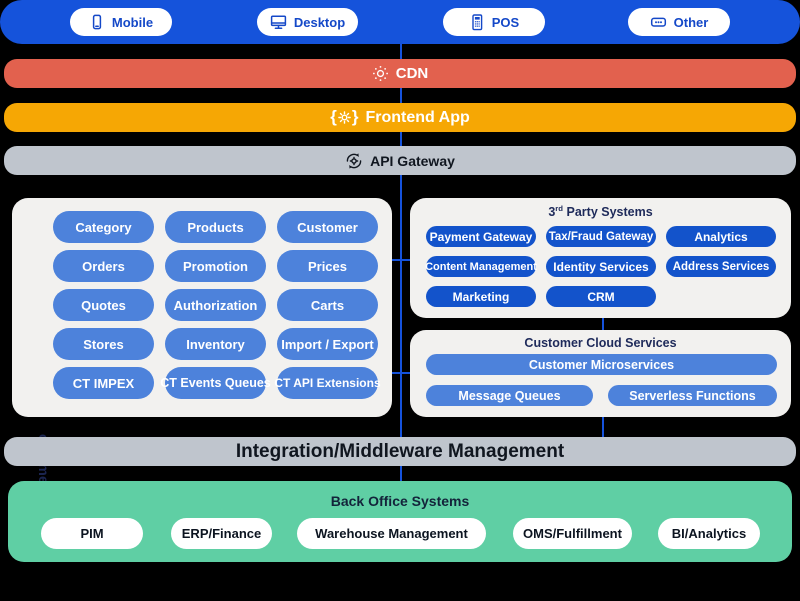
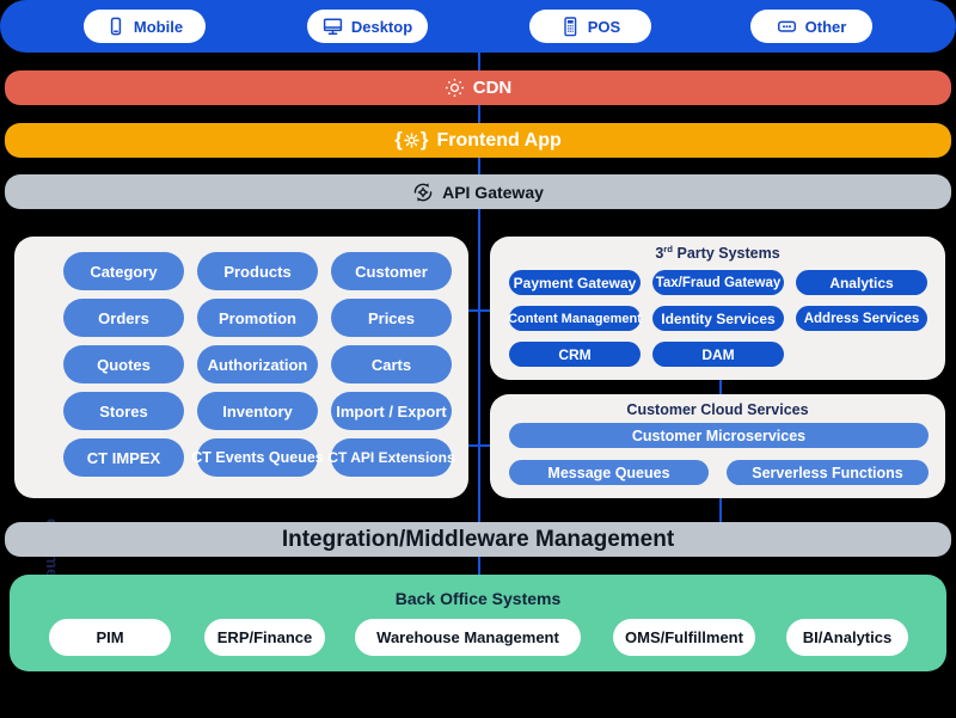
  Mobile
  Desktop
  POS
  Other
  CDN
  {
  }
  Frontend App
  API Gateway
  Category
  Products
  Customer
  Orders
  Promotion
  Prices
  Quotes
  Authorization
  Carts
  Stores
  Inventory
  Import / Export
  CT IMPEX
  CT Events Queues
  CT API Extensions
  3rd Party Systems
  Payment Gateway
  Tax/Fraud Gateway
  Analytics
  Content Management
  Identity Services
  Address Services
- Marketing
  CRM
+ DAM
  Customer Cloud Services
  Customer Microservices
  Message Queues
  Serverless Functions
  Integration/Middleware Management
  Back Office Systems
  PIM
  ERP/Finance
  Warehouse Management
  OMS/Fulfillment
  BI/Analytics
